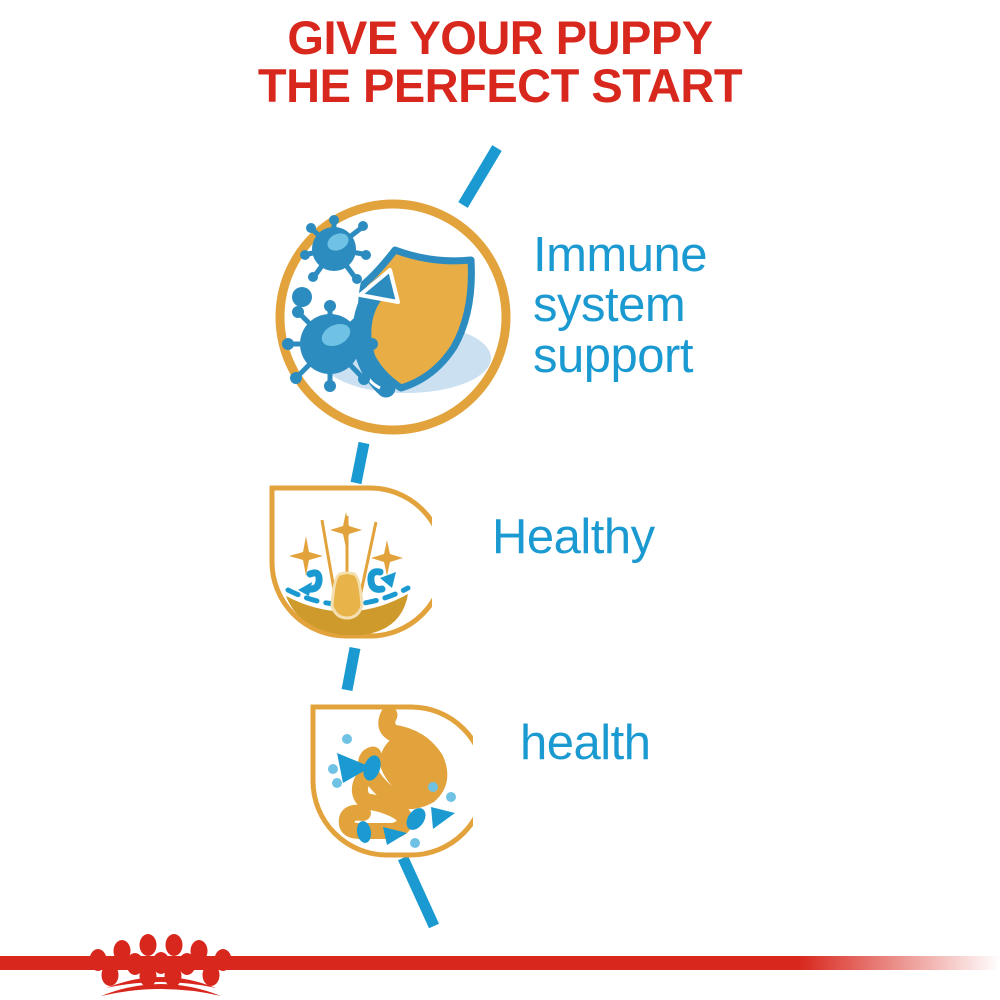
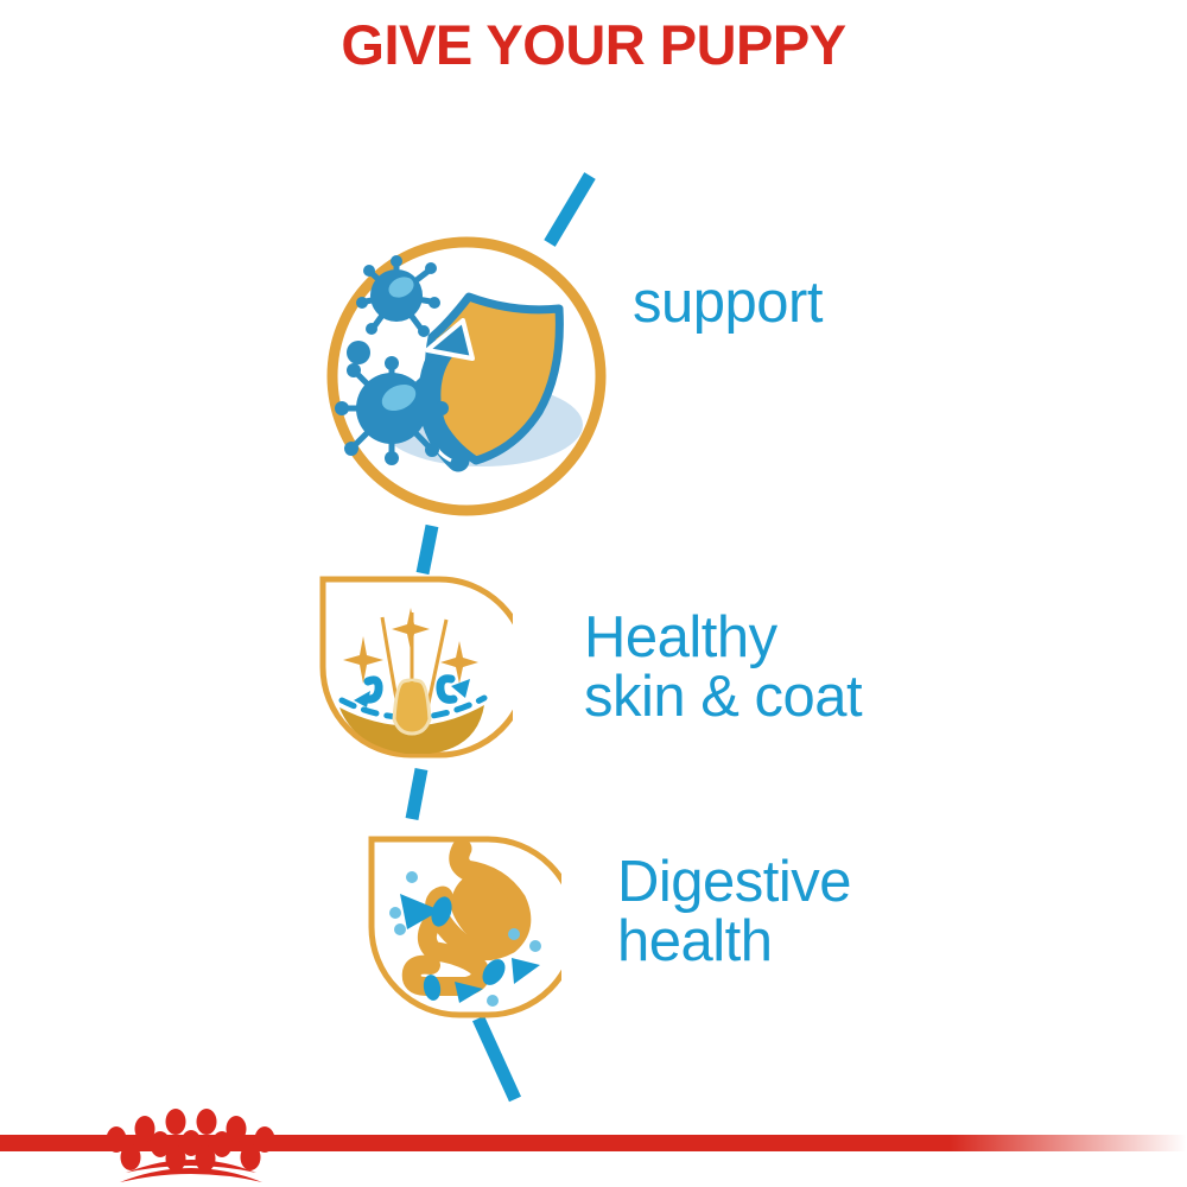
  GIVE YOUR PUPPY
- THE PERFECT START
- Immune
- system
  support
  Healthy
+ skin & coat
+ Digestive
  health
